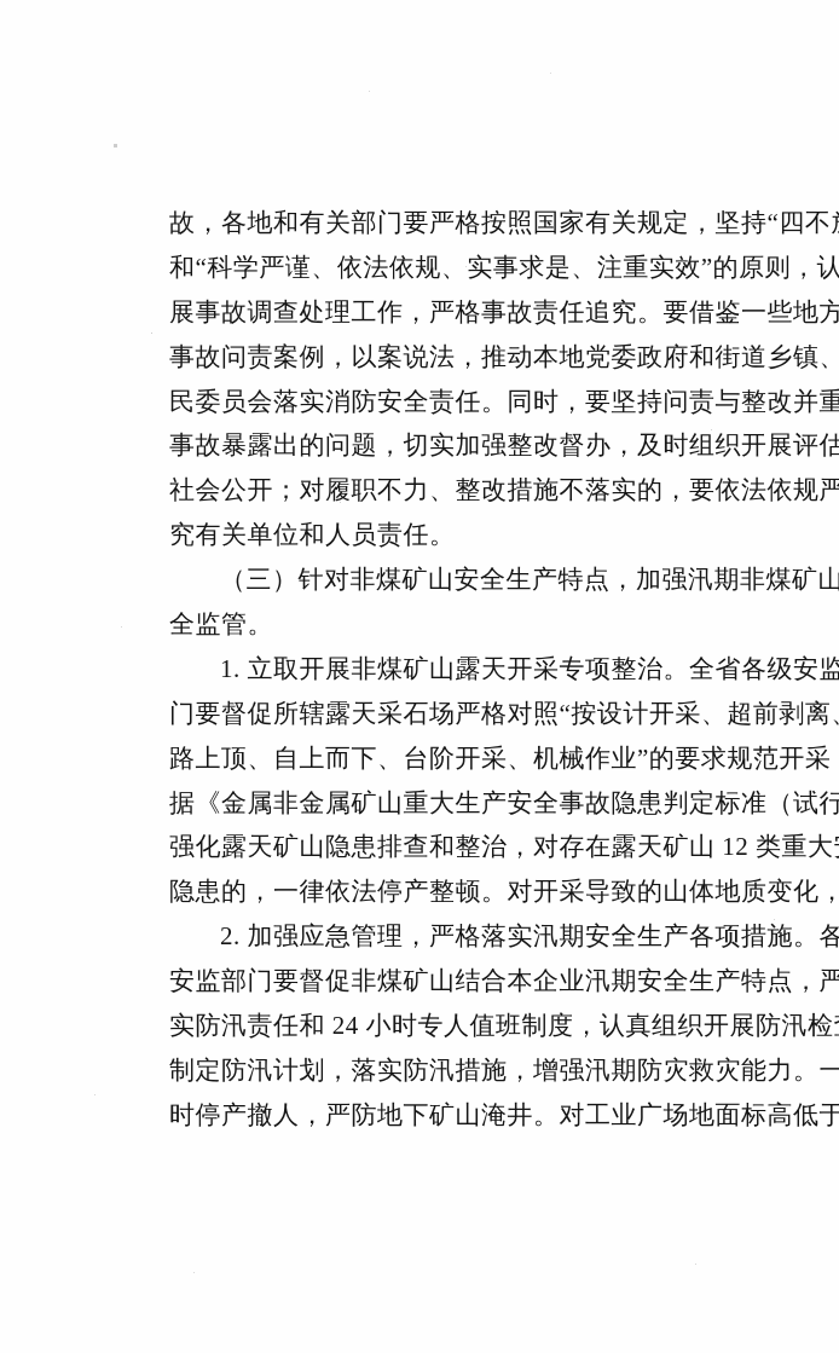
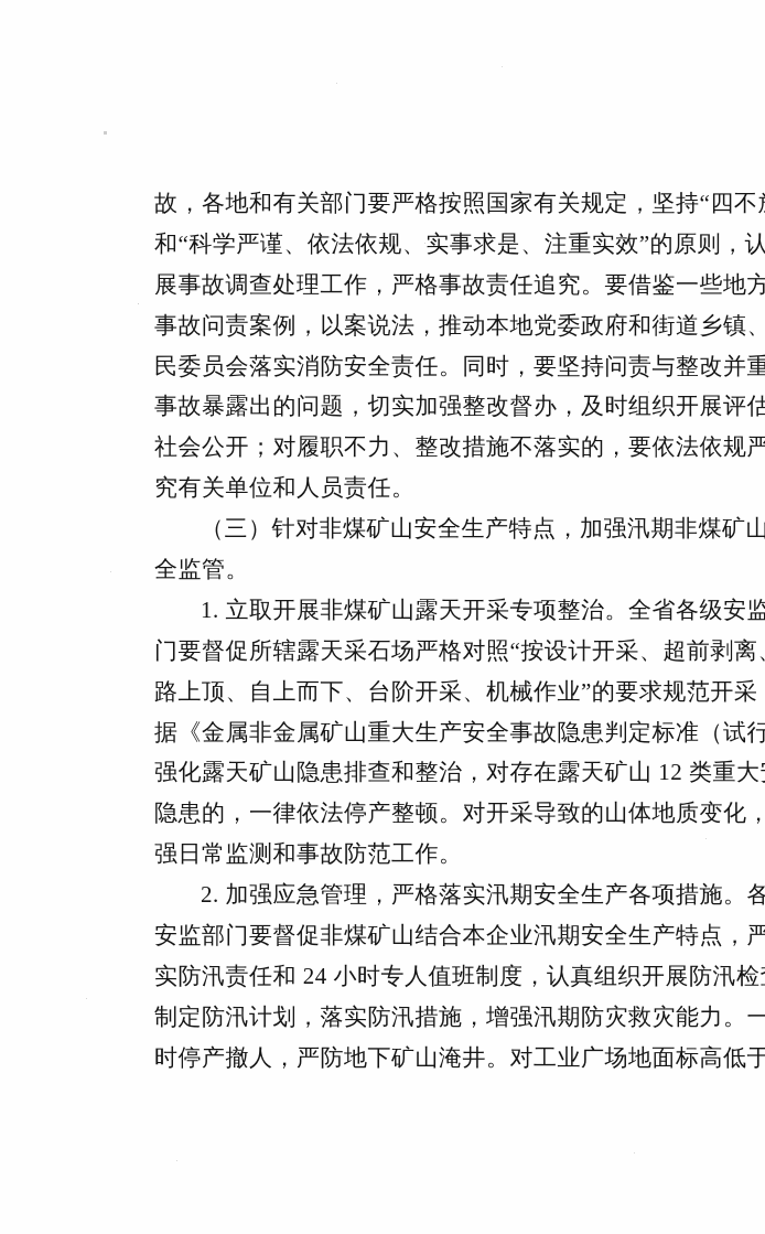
  故，各地和有关部门要严格按照国家有关规定，坚持“四不
  和“科学严谨、依法依规、实事求是、注重实效”的原则，认
  展事故调查处理工作，严格事故责任追究。要借鉴一些地方
  事故问责案例，以案说法，推动本地党委政府和街道乡镇、
  民委员会落实消防安全责任。同时，要坚持问责与整改并重
  事故暴露出的问题，切实加强整改督办，及时组织开展评估
  社会公开；对履职不力、整改措施不落实的，要依法依规严
  究有关单位和人员责任。
  （三）针对非煤矿山安全生产特点，加强汛期非煤矿山
  全监管。
  1. 立取开展非煤矿山露天开采专项整治。全省各级安监
  门要督促所辖露天采石场严格对照“按设计开采、超前剥离
  路上顶、自上而下、台阶开采、机械作业”的要求规范开采
  据《金属非金属矿山重大生产安全事故隐患判定标准（试行
  强化露天矿山隐患排查和整治，对存在露天矿山 12 类重大
  隐患的，一律依法停产整顿。对开采导致的山体地质变化，
+ 强日常监测和事故防范工作。
  2. 加强应急管理，严格落实汛期安全生产各项措施。各
  安监部门要督促非煤矿山结合本企业汛期安全生产特点，严
  实防汛责任和 24 小时专人值班制度，认真组织开展防汛检
  制定防汛计划，落实防汛措施，增强汛期防灾救灾能力。一
  时停产撤人，严防地下矿山淹井。对工业广场地面标高低于
